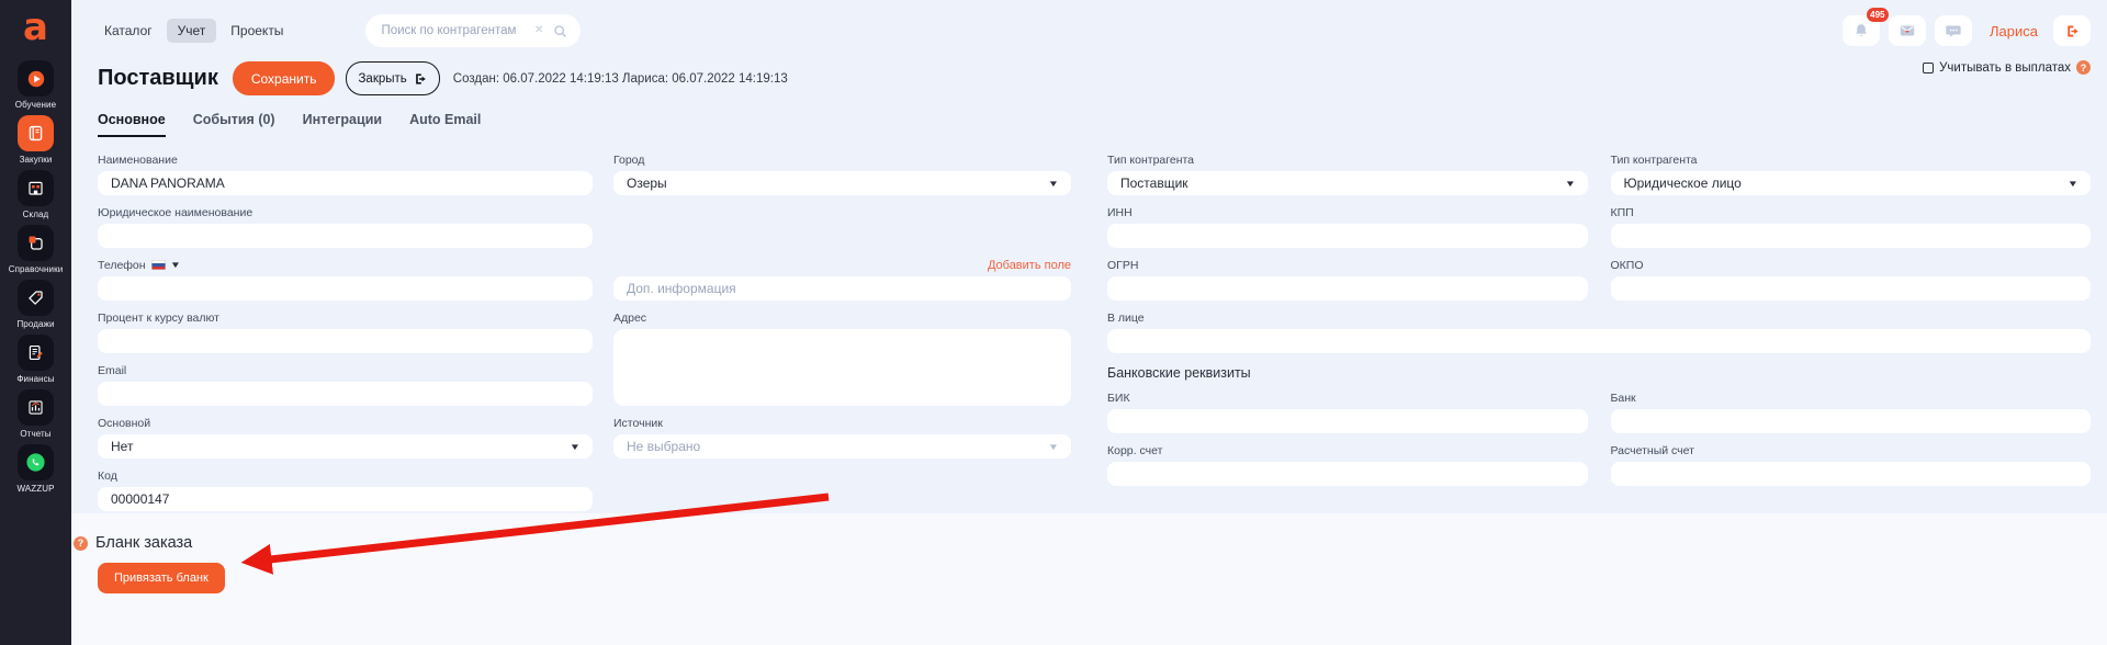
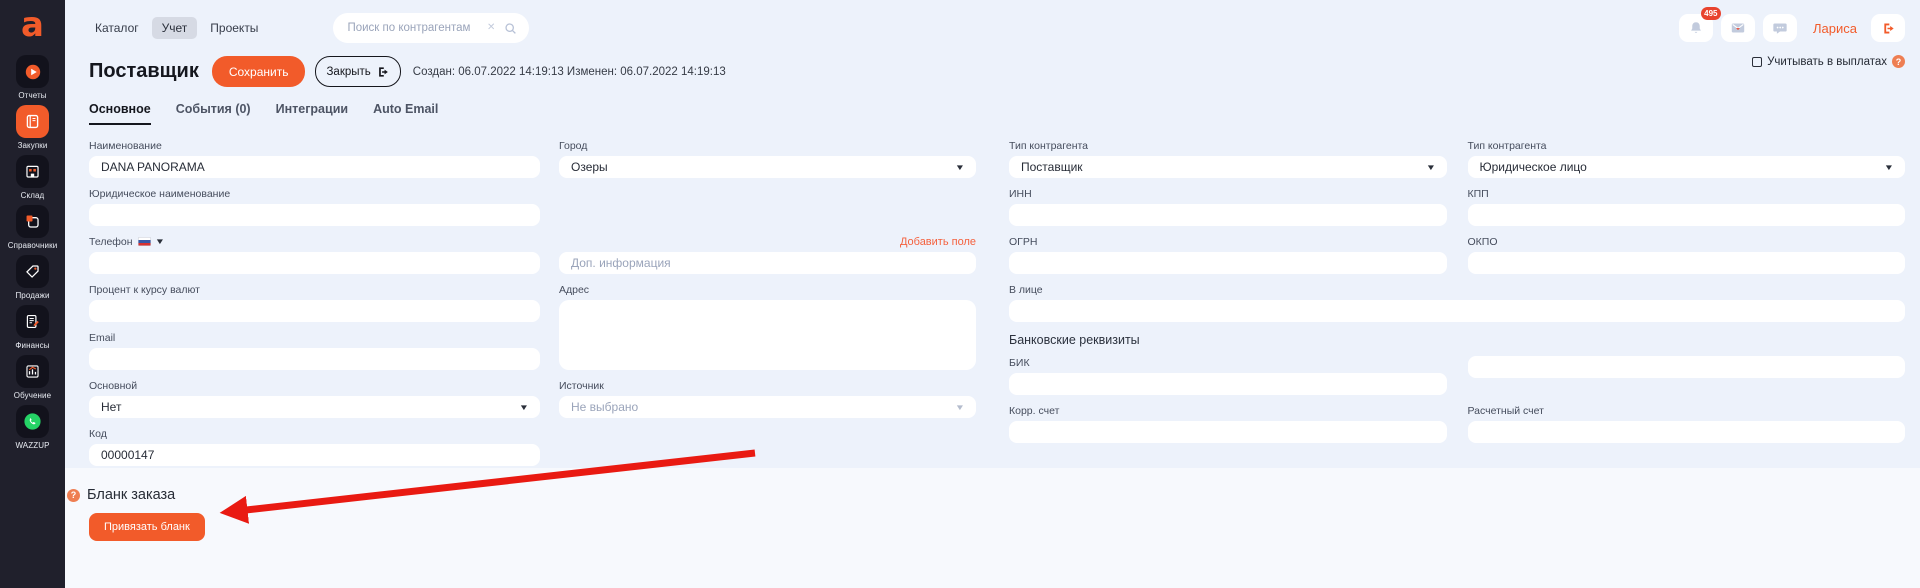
  a
- Обучение
+ Отчеты
  Закупки
  Склад
  Справочники
  Продажи
  Финансы
- Отчеты
+ Обучение
  WAZZUP
  Каталог
  Учет
  Проекты
  Поиск по контрагентам
  ✕
  495
  Лариса
  Поставщик
  Сохранить
  Закрыть
- Создан: 06.07.2022 14:19:13 Лариса: 06.07.2022 14:19:13
+ Создан: 06.07.2022 14:19:13 Изменен: 06.07.2022 14:19:13
  Учитывать в выплатах
  ?
  Основное
  События (0)
  Интеграции
  Auto Email
  Наименование
  DANA PANORAMA
  Город
  Озеры
  ▼
  Юридическое наименование
  Телефон
  ▼
  Добавить поле
  Доп. информация
  Процент к курсу валют
  Адрес
  Email
  Основной
  Нет
  ▼
  Источник
  Не выбрано
  ▼
  Код
  00000147
  Тип контрагента
  Поставщик
  ▼
  Тип контрагента
  Юридическое лицо
  ▼
  ИНН
  КПП
  ОГРН
  ОКПО
  В лице
  Банковские реквизиты
  БИК
- Банк
  Корр. счет
  Расчетный счет
  ?
  Бланк заказа
  Привязать бланк
